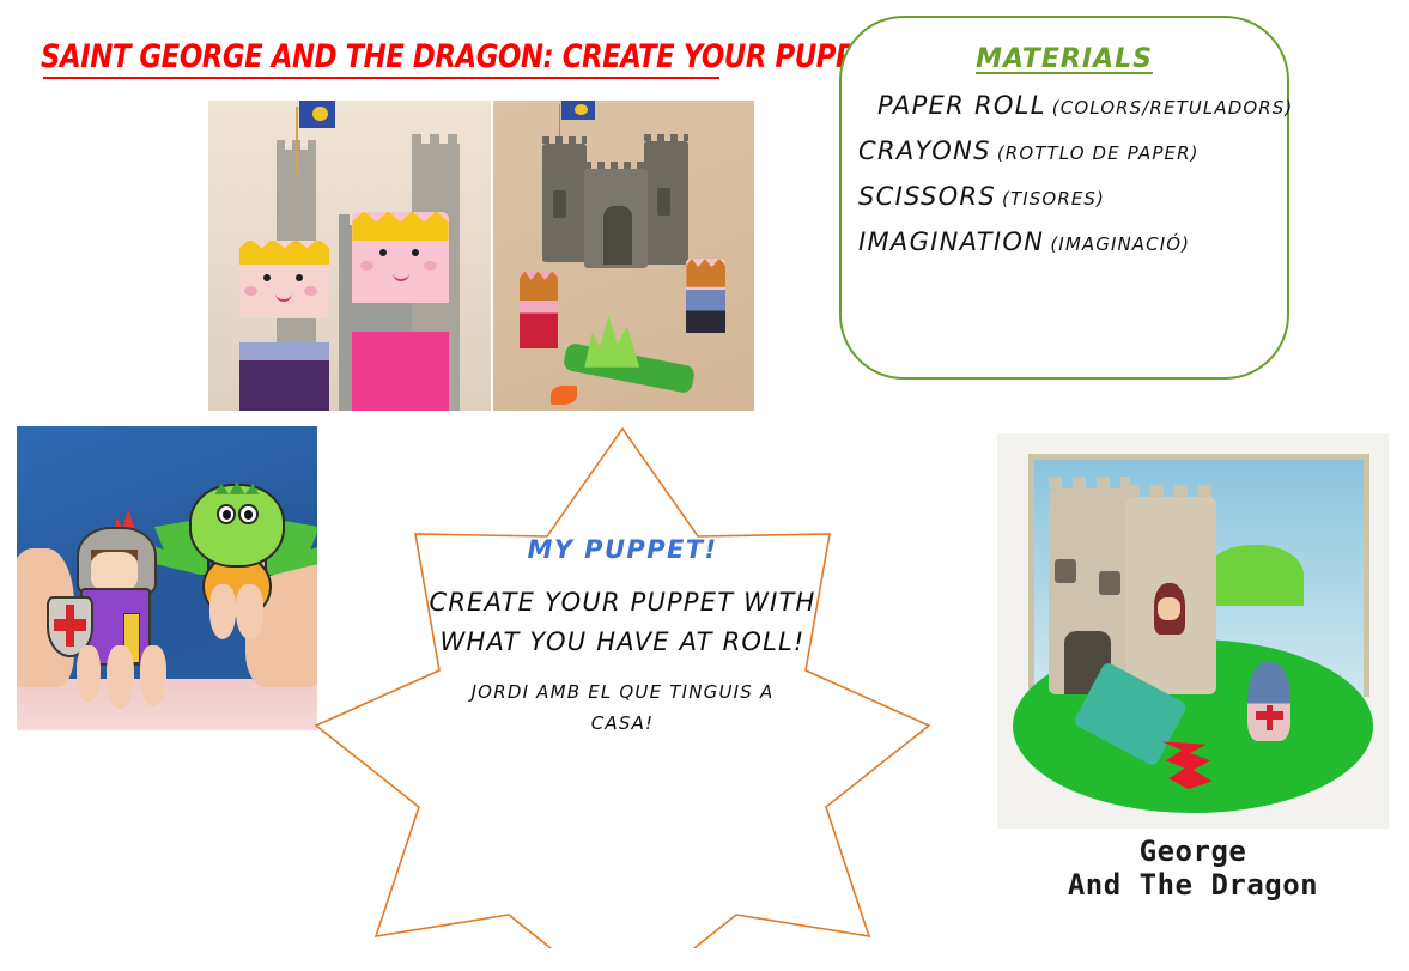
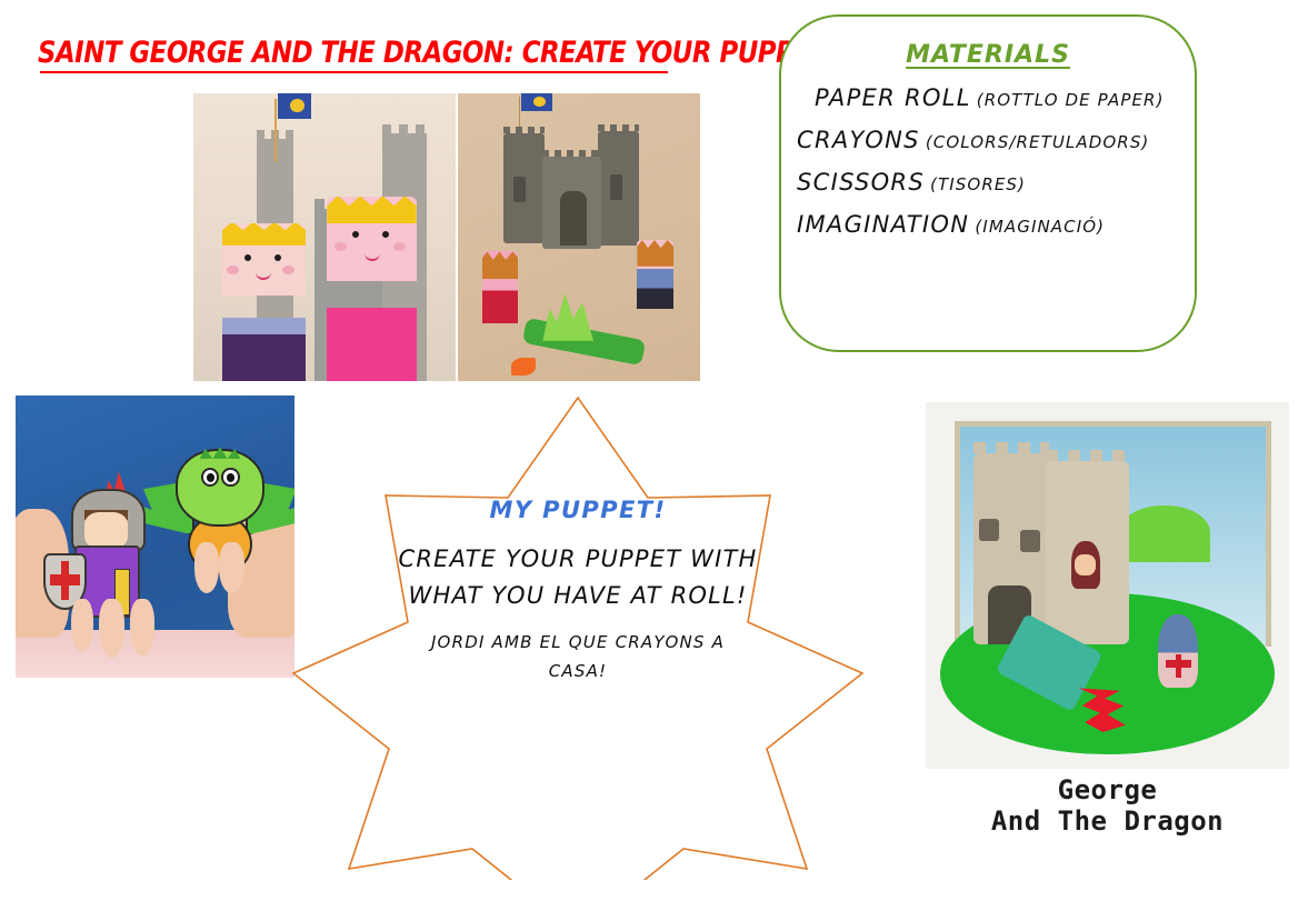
  SAINT GEORGE AND THE DRAGON: CREATE YOUR PUP
  George
  And The Dragon
  MATERIALS
- PAPER ROLL (COLORS/RETULADORS)
+ PAPER ROLL (ROTTLO DE PAPER)
- CRAYONS (ROTTLO DE PAPER)
+ CRAYONS (COLORS/RETULADORS)
  SCISSORS (TISORES)
  IMAGINATION (IMAGINACIÓ)
  MY PUPPET!
  CREATE YOUR PUPPET WITH
  WHAT YOU HAVE AT ROLL!
- JORDI AMB EL QUE TINGUIS A
+ JORDI AMB EL QUE CRAYONS A
  CASA!
